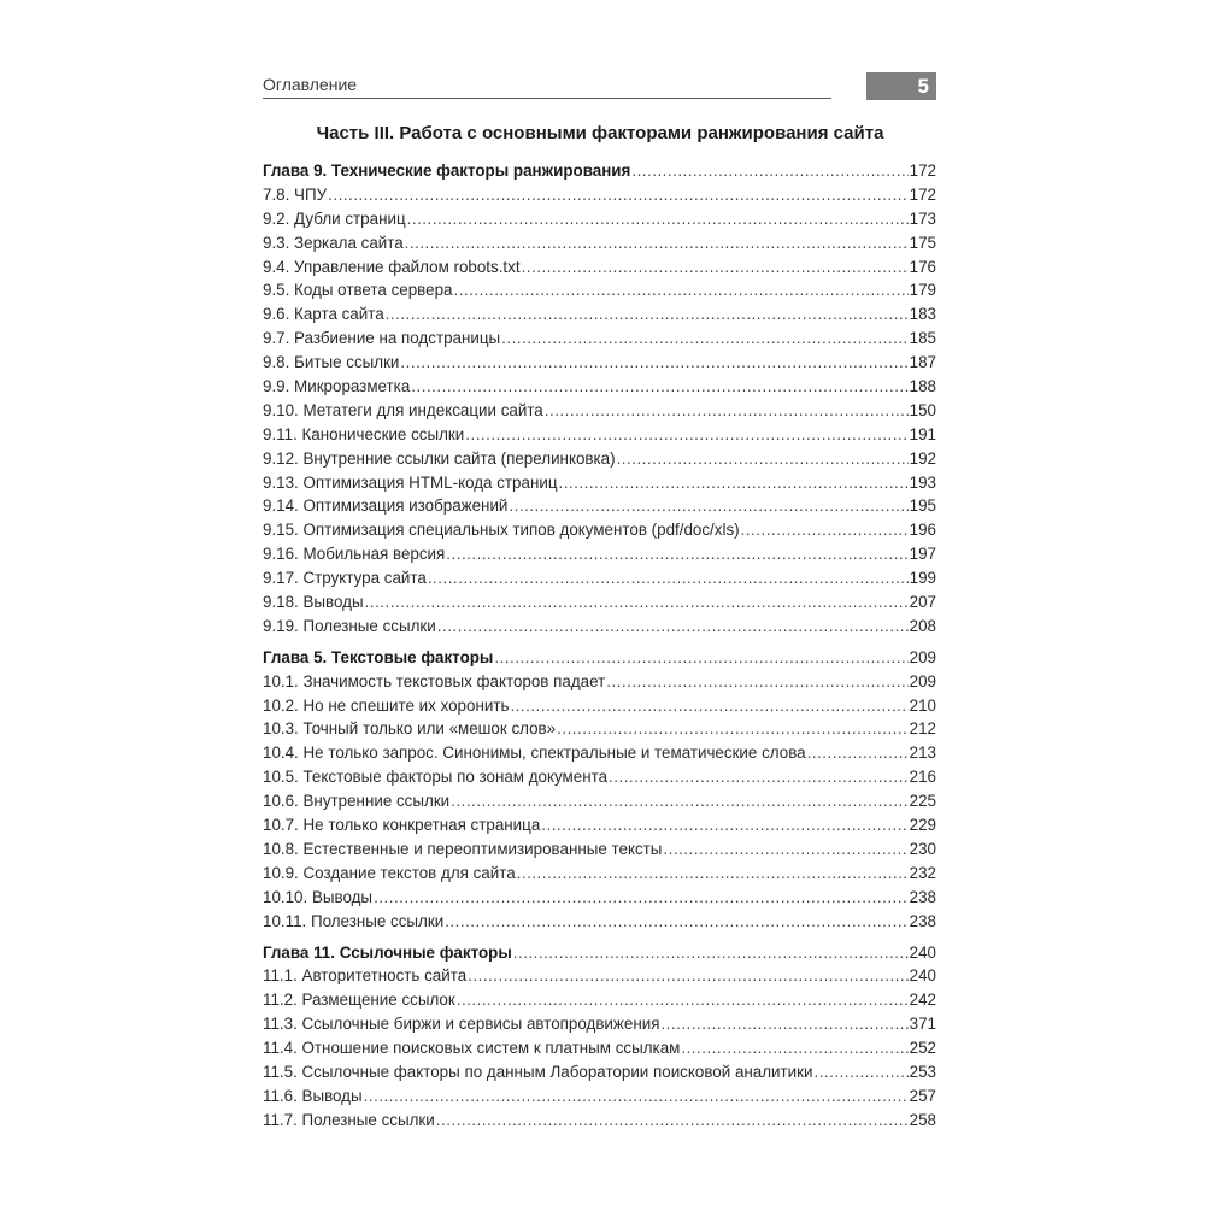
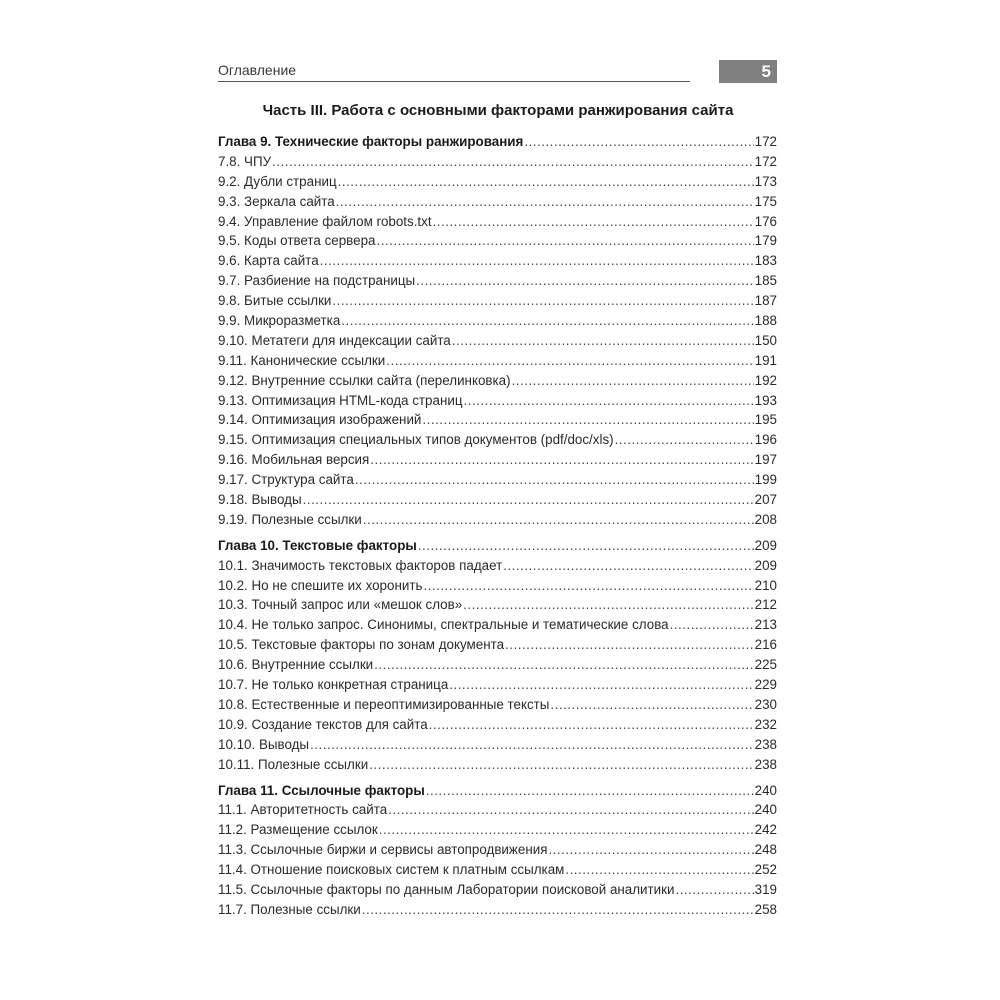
  Оглавление
  5
  Часть III. Работа с основными факторами ранжирования сайта
  Глава 9. Технические факторы ранжирования
  172
  7.8. ЧПУ
  172
  9.2. Дубли страниц
  173
  9.3. Зеркала сайта
  175
  9.4. Управление файлом robots.txt
  176
  9.5. Коды ответа сервера
  179
  9.6. Карта сайта
  183
  9.7. Разбиение на подстраницы
  185
  9.8. Битые ссылки
  187
  9.9. Микроразметка
  188
  9.10. Метатеги для индексации сайта
  150
  9.11. Канонические ссылки
  191
  9.12. Внутренние ссылки сайта (перелинковка)
  192
  9.13. Оптимизация HTML-кода страниц
  193
  9.14. Оптимизация изображений
  195
  9.15. Оптимизация специальных типов документов (pdf/doc/xls)
  196
  9.16. Мобильная версия
  197
  9.17. Структура сайта
  199
  9.18. Выводы
  207
  9.19. Полезные ссылки
  208
- Глава 5. Текстовые факторы
+ Глава 10. Текстовые факторы
  209
  10.1. Значимость текстовых факторов падает
  209
  10.2. Но не спешите их хоронить
  210
- 10.3. Точный только или «мешок слов»
+ 10.3. Точный запрос или «мешок слов»
  212
  10.4. Не только запрос. Синонимы, спектральные и тематические слова
  213
  10.5. Текстовые факторы по зонам документа
  216
  10.6. Внутренние ссылки
  225
  10.7. Не только конкретная страница
  229
  10.8. Естественные и переоптимизированные тексты
  230
  10.9. Создание текстов для сайта
  232
  10.10. Выводы
  238
  10.11. Полезные ссылки
  238
  Глава 11. Ссылочные факторы
  240
  11.1. Авторитетность сайта
  240
  11.2. Размещение ссылок
  242
  11.3. Ссылочные биржи и сервисы автопродвижения
- 371
+ 248
  11.4. Отношение поисковых систем к платным ссылкам
  252
  11.5. Ссылочные факторы по данным Лаборатории поисковой аналитики
- 253
+ 319
- 11.6. Выводы
- 257
  11.7. Полезные ссылки
  258
